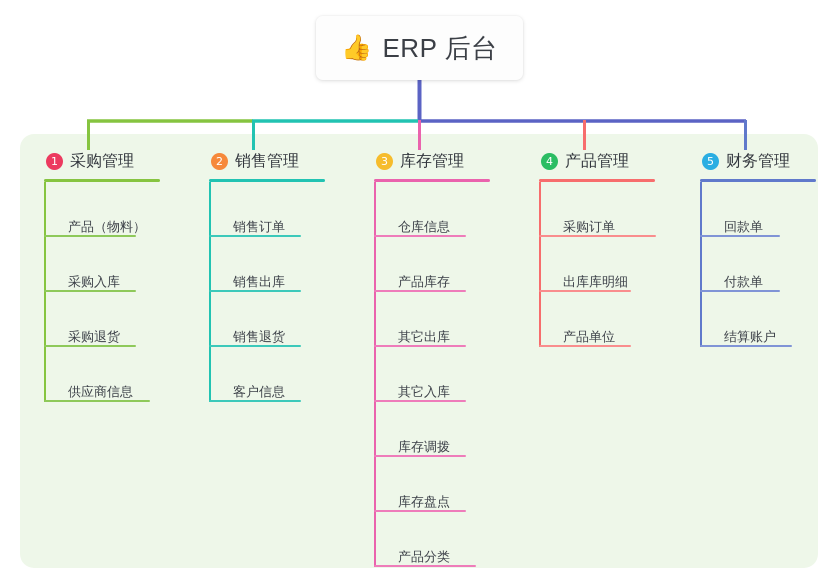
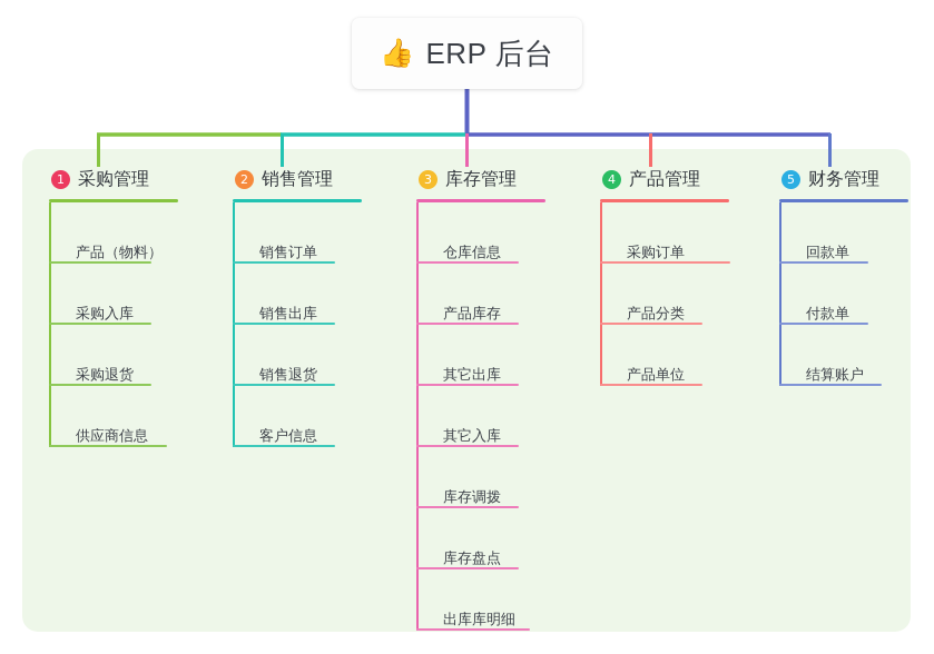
  👍
  ERP 后台
  1
  采购管理
  产品（物料）
  采购入库
  采购退货
  供应商信息
  2
  销售管理
  销售订单
  销售出库
  销售退货
  客户信息
  3
  库存管理
  仓库信息
  产品库存
  其它出库
  其它入库
  库存调拨
  库存盘点
- 产品分类
+ 出库库明细
  4
  产品管理
  采购订单
- 出库库明细
+ 产品分类
  产品单位
  5
  财务管理
  回款单
  付款单
  结算账户
